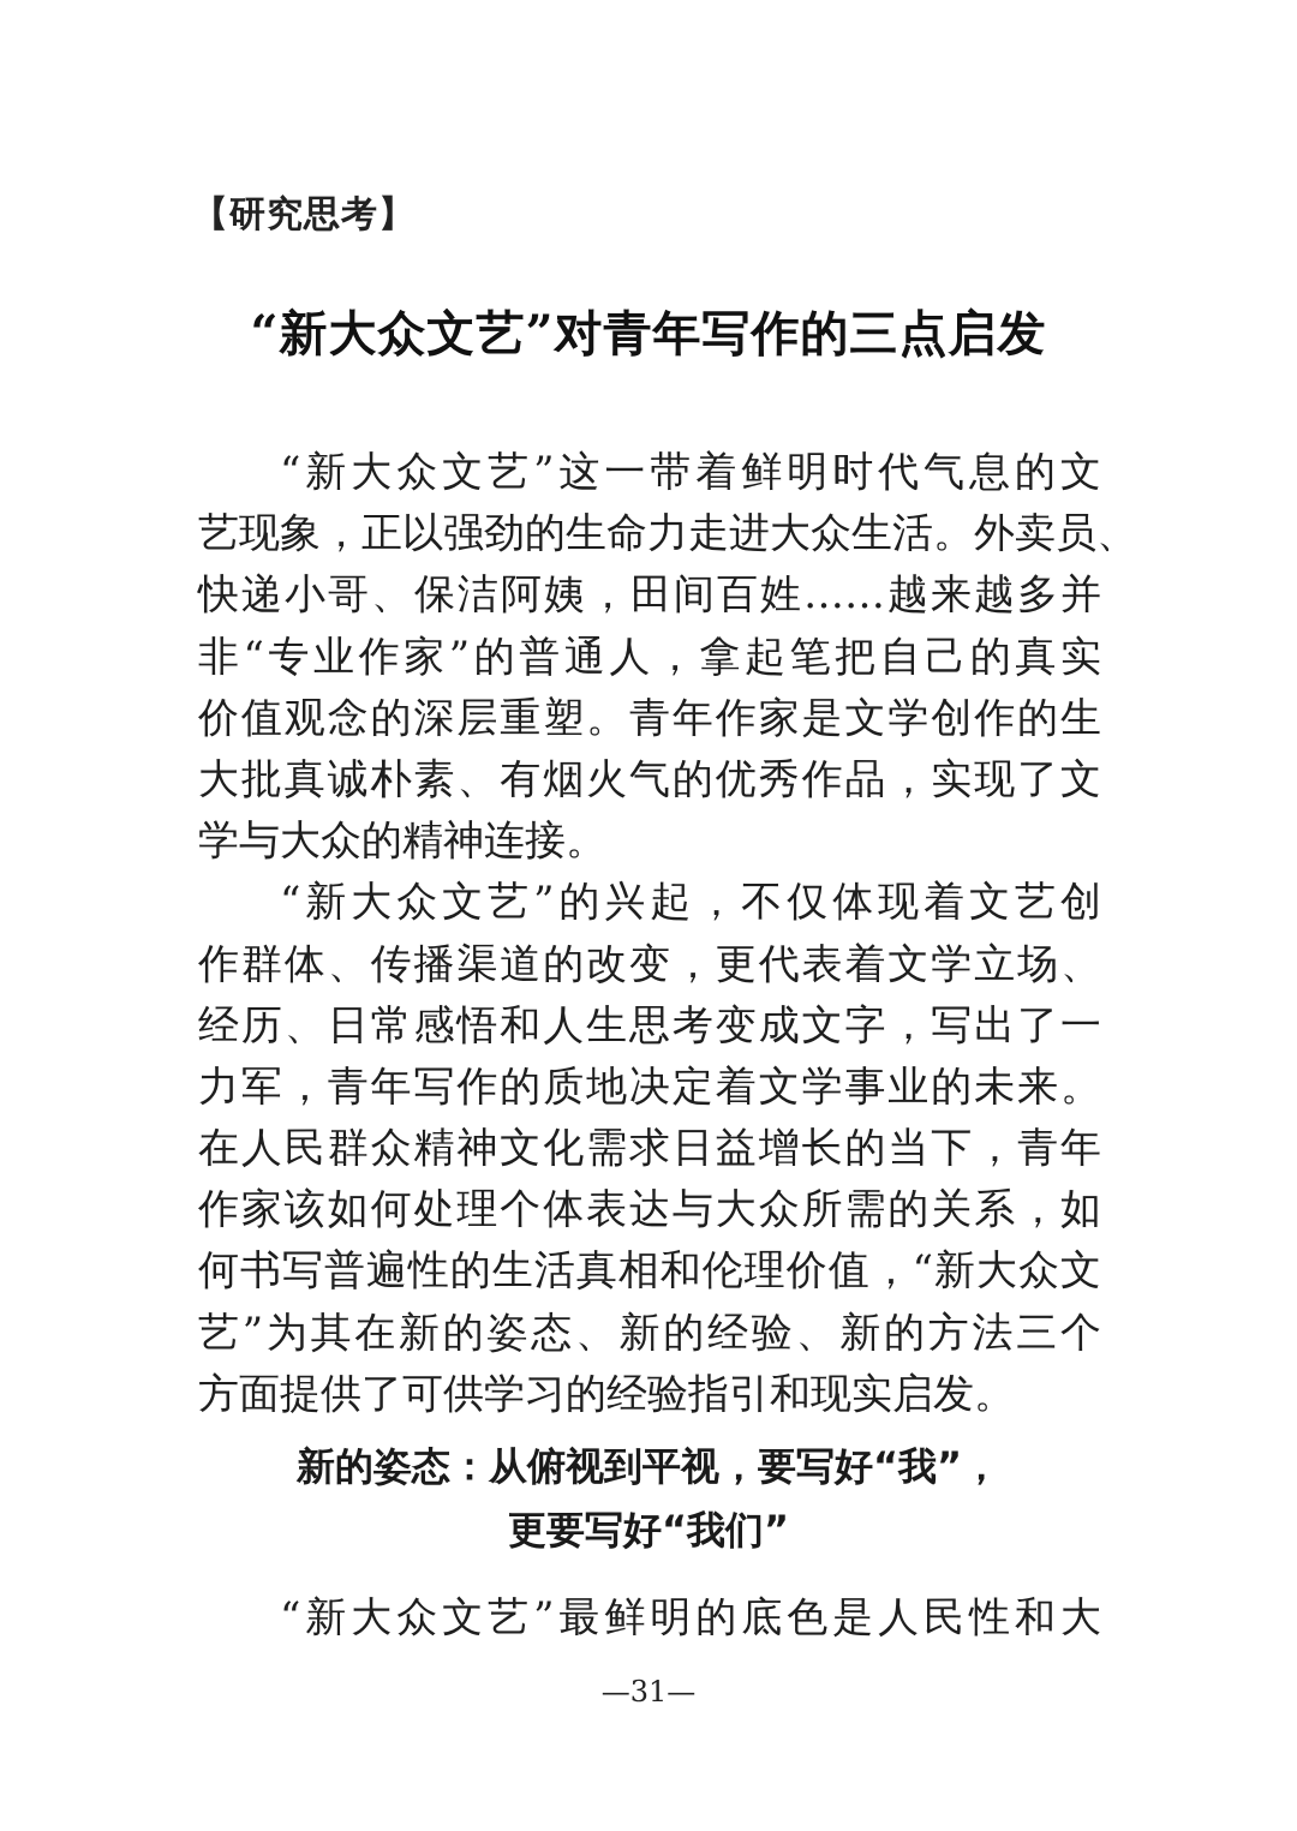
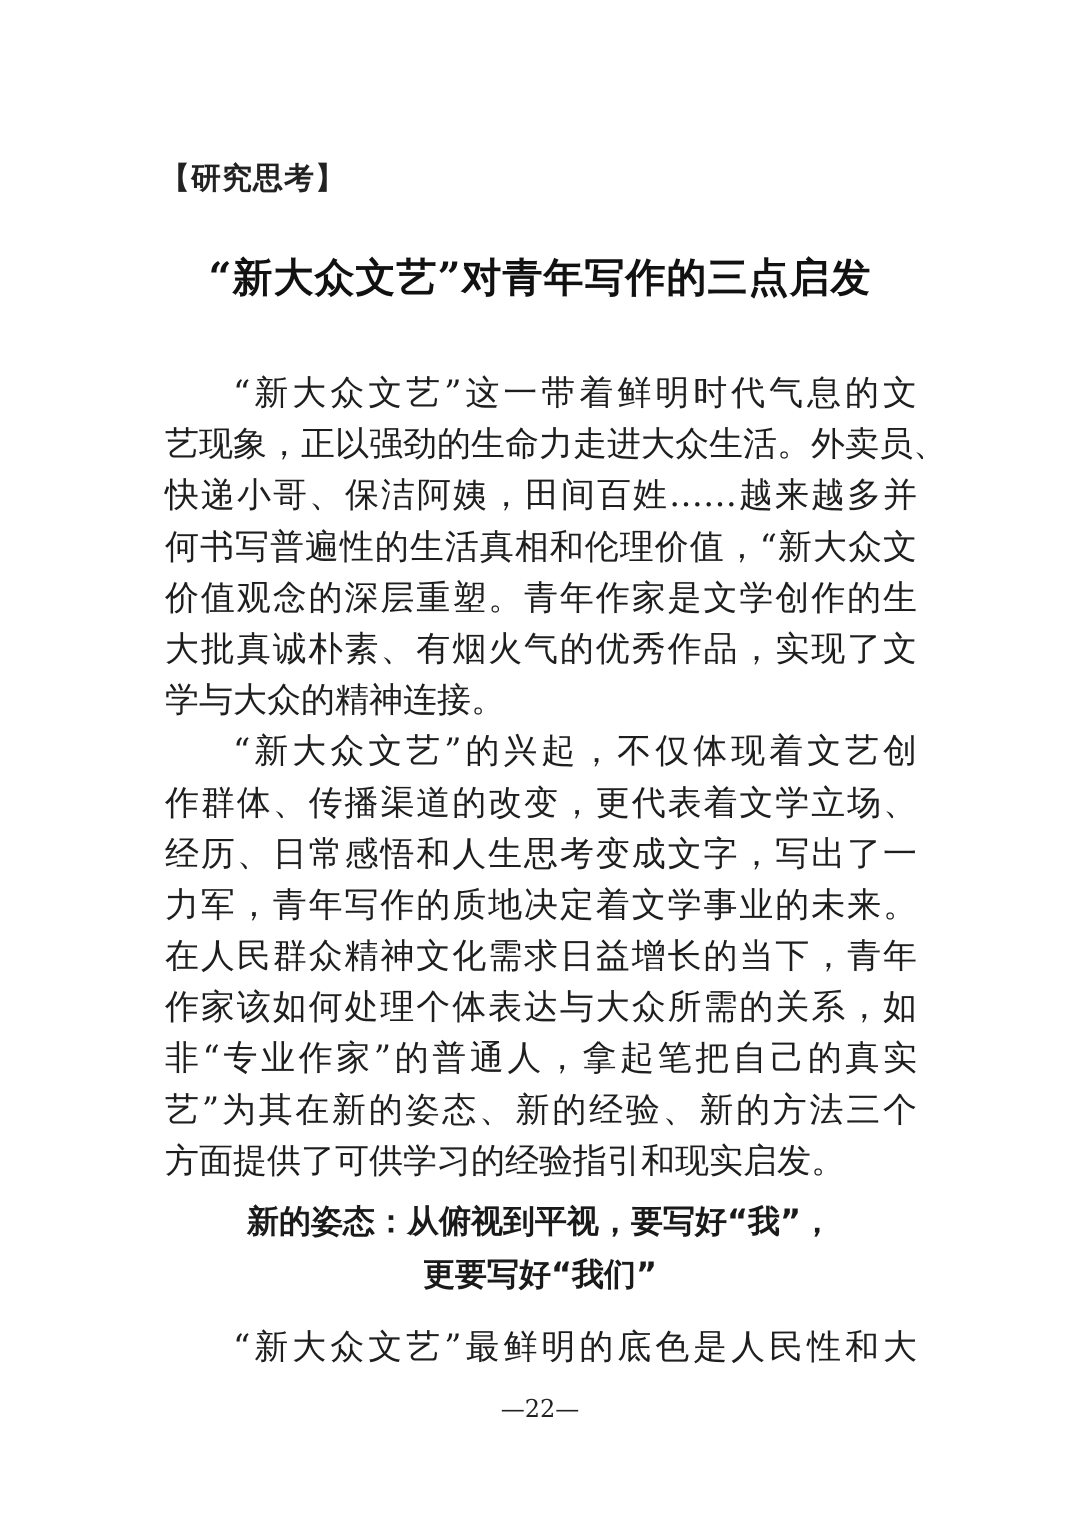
  【研究思考】
  “新大众文艺”对青年写作的三点启发
  “新大众文艺”这一带着鲜明时代气息的文
  艺现象，正以强劲的生命力走进大众生活。外卖员、
  快递小哥、保洁阿姨，田间百姓……越来越多并
- 非“专业作家”的普通人，拿起笔把自己的真实
+ 何书写普遍性的生活真相和伦理价值，“新大众文
  价值观念的深层重塑。青年作家是文学创作的生
  大批真诚朴素、有烟火气的优秀作品，实现了文
  学与大众的精神连接。
  “新大众文艺”的兴起，不仅体现着文艺创
  作群体、传播渠道的改变，更代表着文学立场、
  经历、日常感悟和人生思考变成文字，写出了一
  力军，青年写作的质地决定着文学事业的未来。
  在人民群众精神文化需求日益增长的当下，青年
  作家该如何处理个体表达与大众所需的关系，如
- 何书写普遍性的生活真相和伦理价值，“新大众文
+ 非“专业作家”的普通人，拿起笔把自己的真实
  艺”为其在新的姿态、新的经验、新的方法三个
  方面提供了可供学习的经验指引和现实启发。
  新的姿态：从俯视到平视，要写好“我”，
  更要写好“我们”
  “新大众文艺”最鲜明的底色是人民性和大
- —31—
+ —22—
